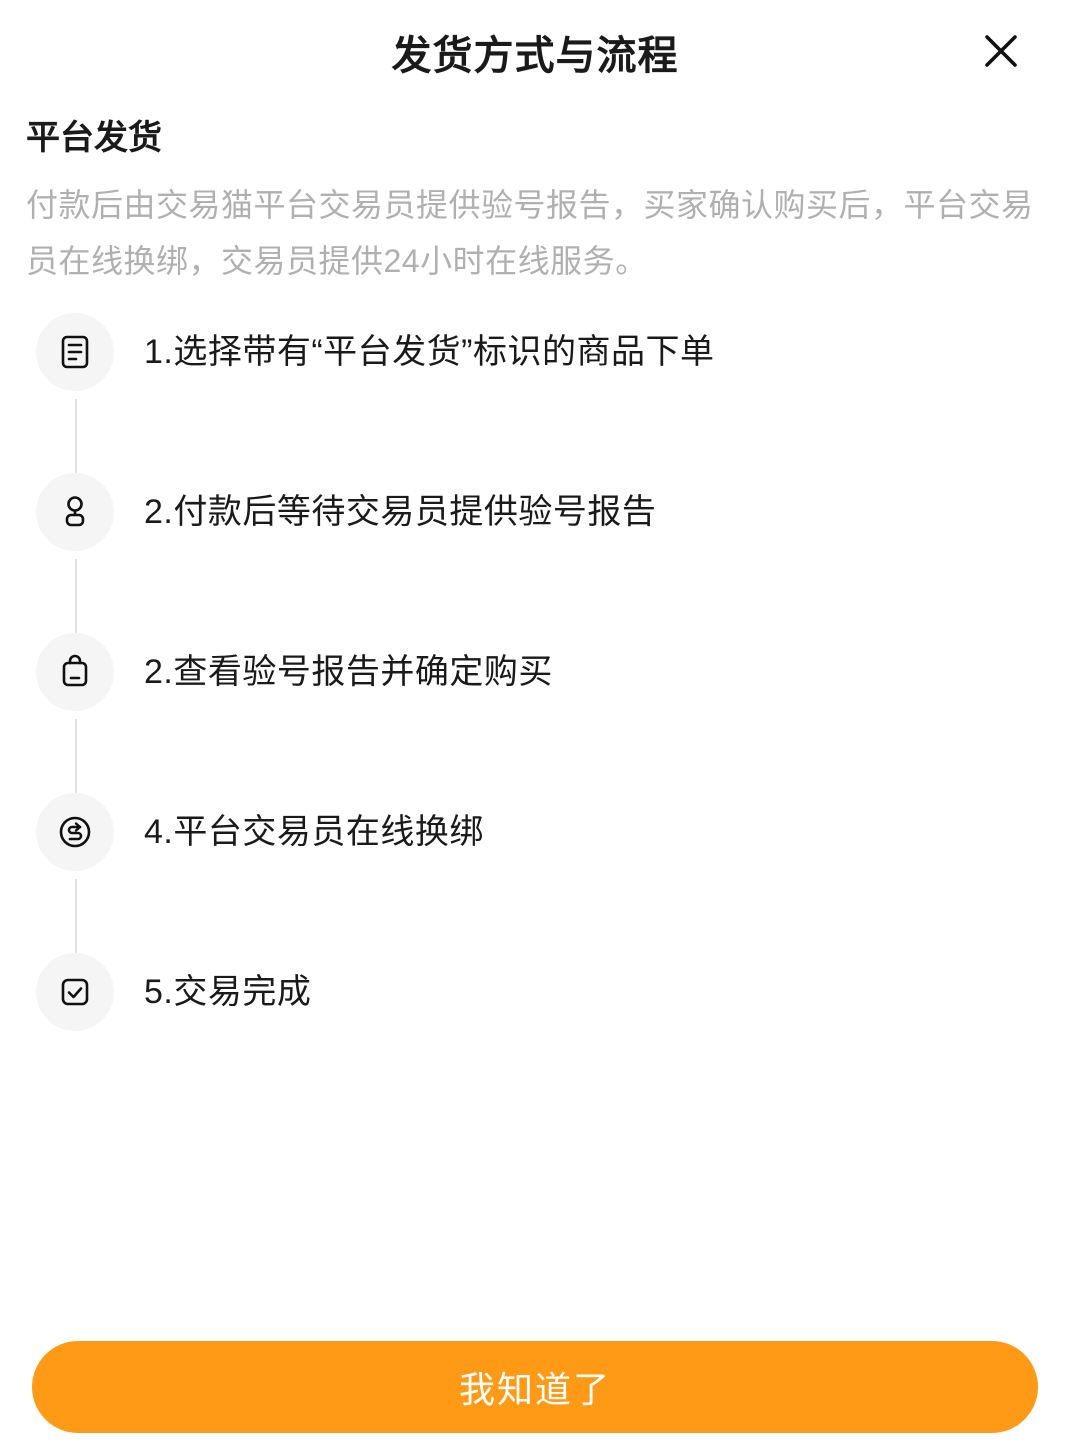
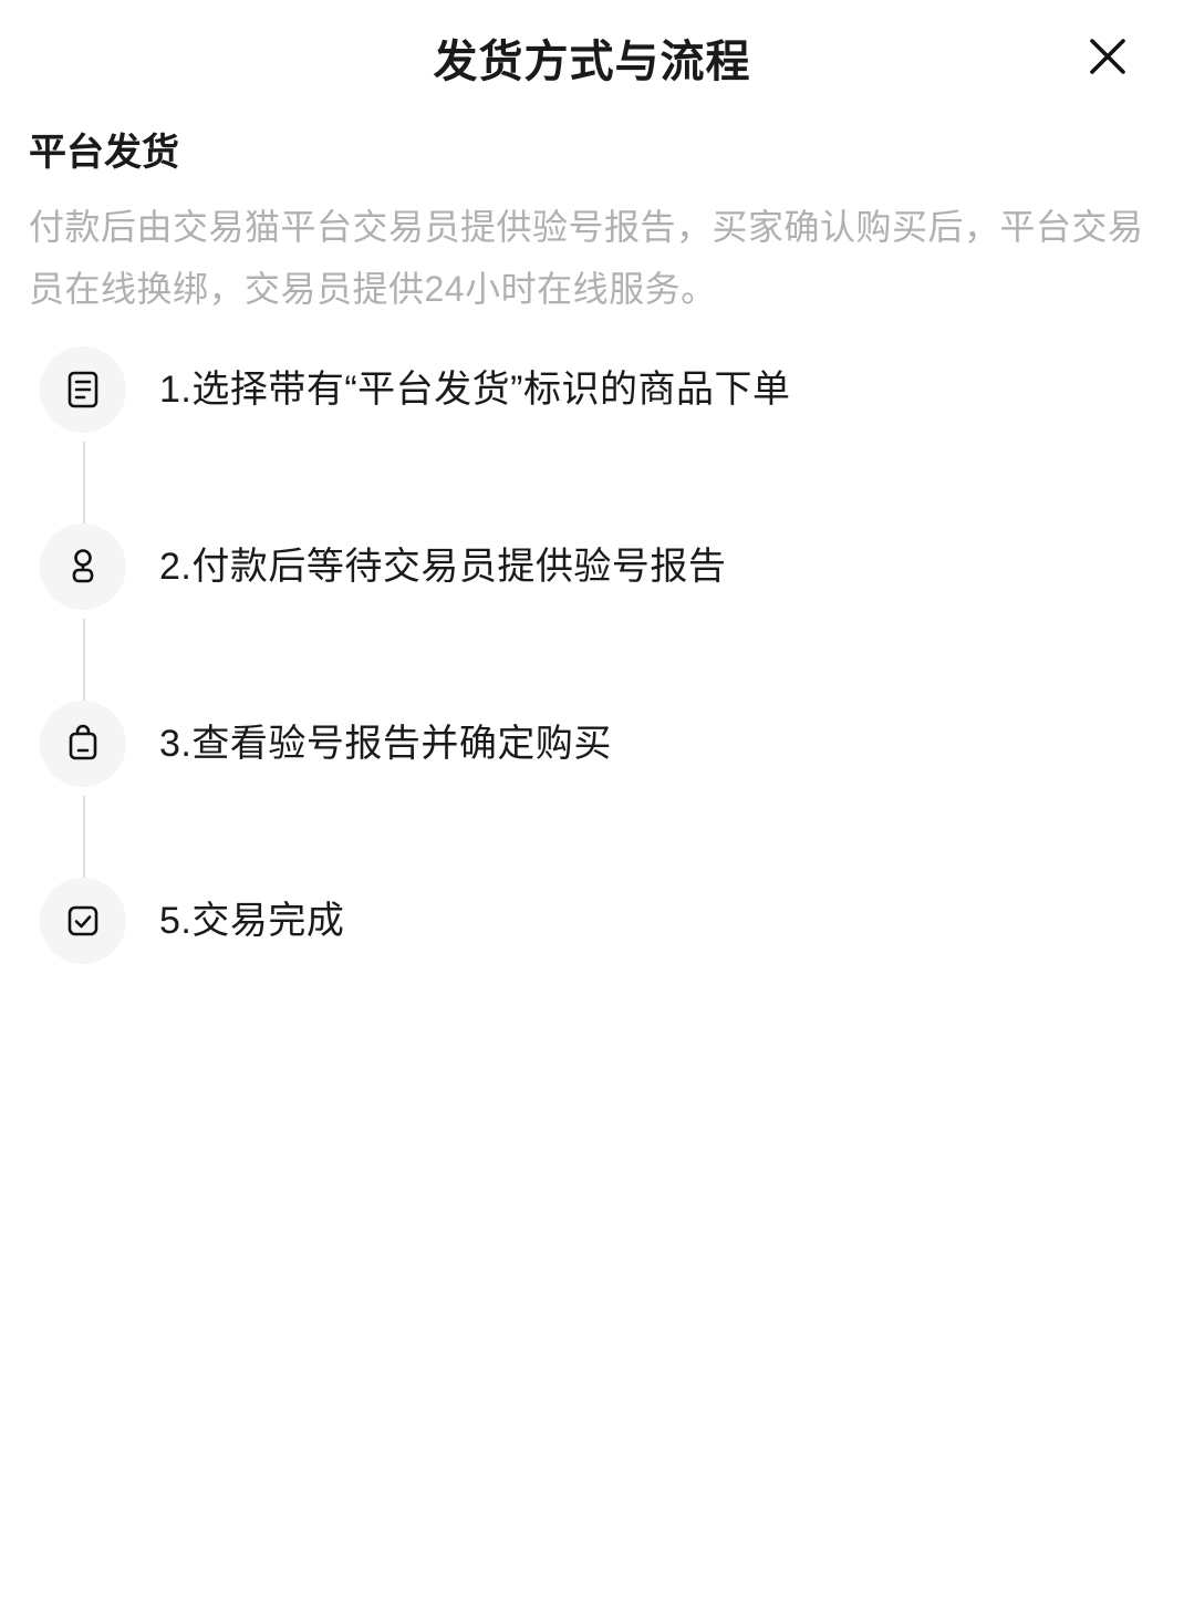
  发货方式与流程
  平台发货
  付款后由交易猫平台交易员提供验号报告，买家确认购买后，平台交易员在线换绑，交易员提供24小时在线服务。
  1.选择带有“平台发货”标识的商品下单
  2.付款后等待交易员提供验号报告
- 2.查看验号报告并确定购买
+ 3.查看验号报告并确定购买
- 4.平台交易员在线换绑
  5.交易完成
- 我知道了
